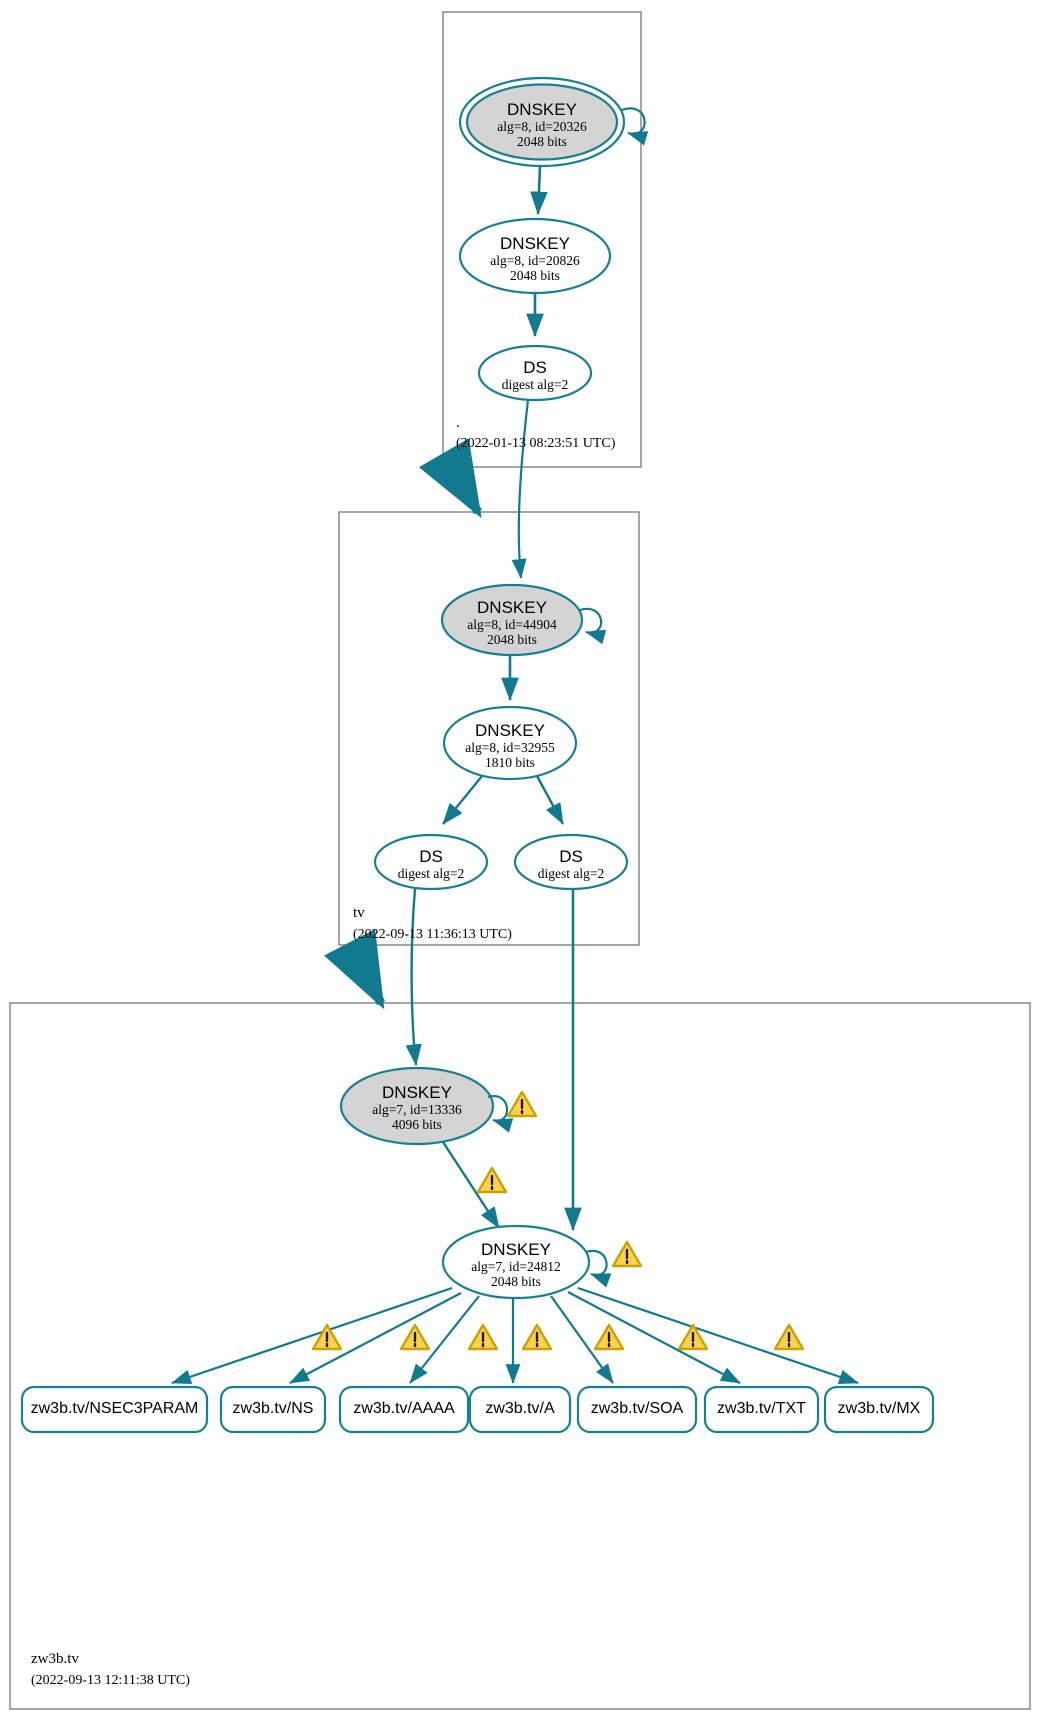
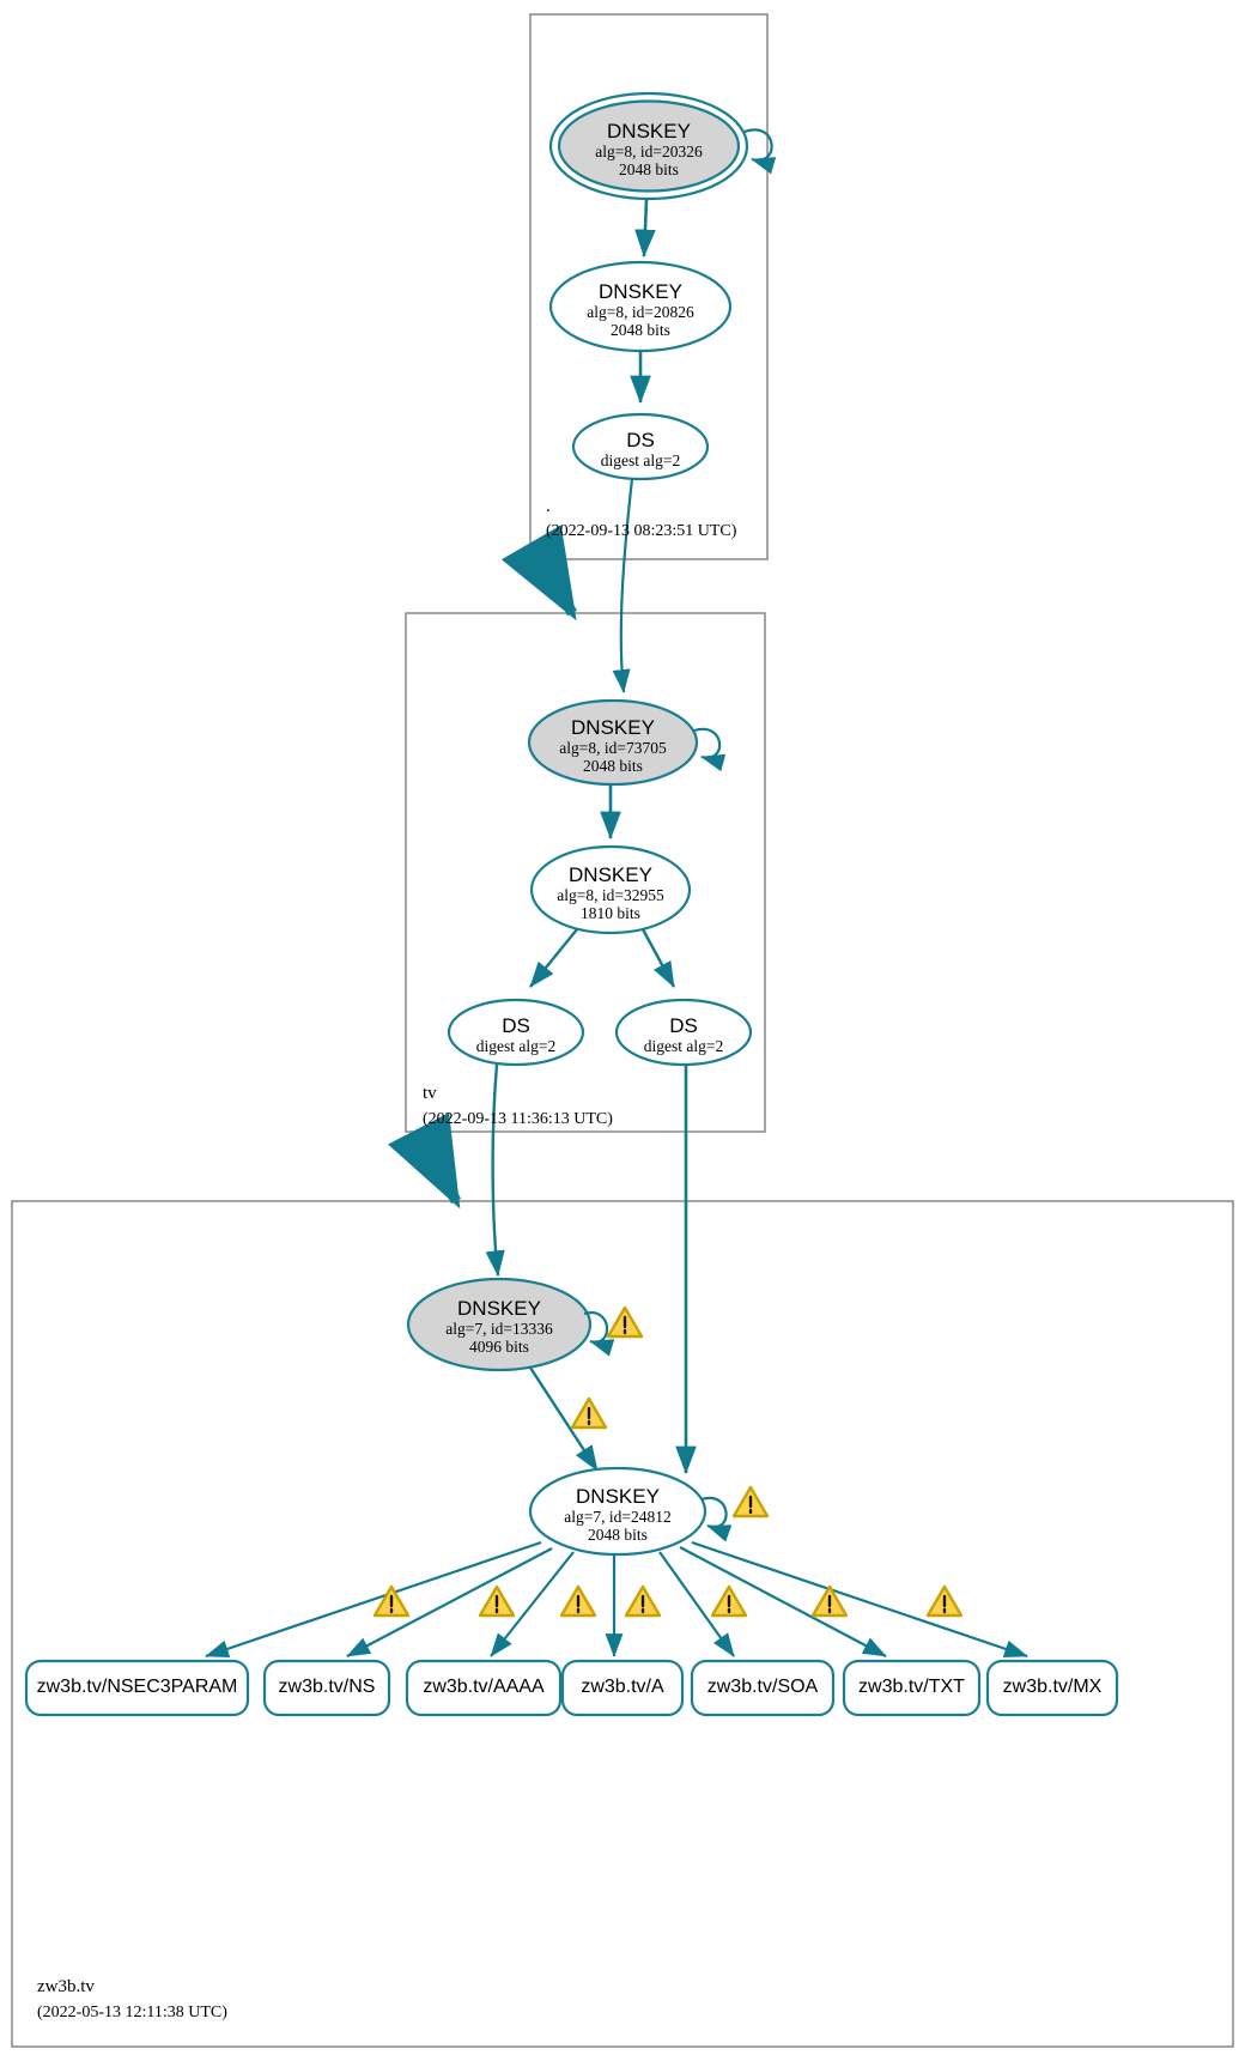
  DNSKEY
  alg=8, id=20326
  2048 bits
  DNSKEY
  alg=8, id=20826
  2048 bits
  DS
  digest alg=2
  .
- (2022-01-13 08:23:51 UTC)
+ (2022-09-13 08:23:51 UTC)
  DNSKEY
- alg=8, id=44904
+ alg=8, id=73705
  2048 bits
  DNSKEY
  alg=8, id=32955
  1810 bits
  DS
  digest alg=2
  DS
  digest alg=2
  tv
  (2022-09-13 11:36:13 UTC)
  DNSKEY
  alg=7, id=13336
  4096 bits
  DNSKEY
  alg=7, id=24812
  2048 bits
  zw3b.tv/NSEC3PARAM
  zw3b.tv/NS
  zw3b.tv/AAAA
  zw3b.tv/A
  zw3b.tv/SOA
  zw3b.tv/TXT
  zw3b.tv/MX
  zw3b.tv
- (2022-09-13 12:11:38 UTC)
+ (2022-05-13 12:11:38 UTC)
